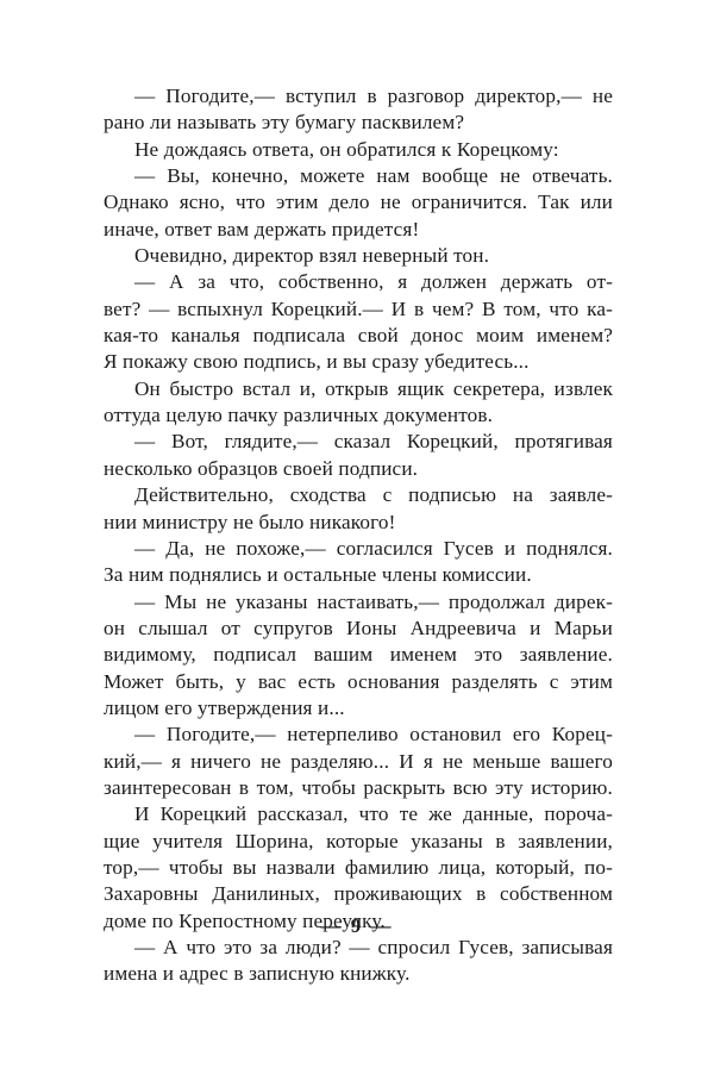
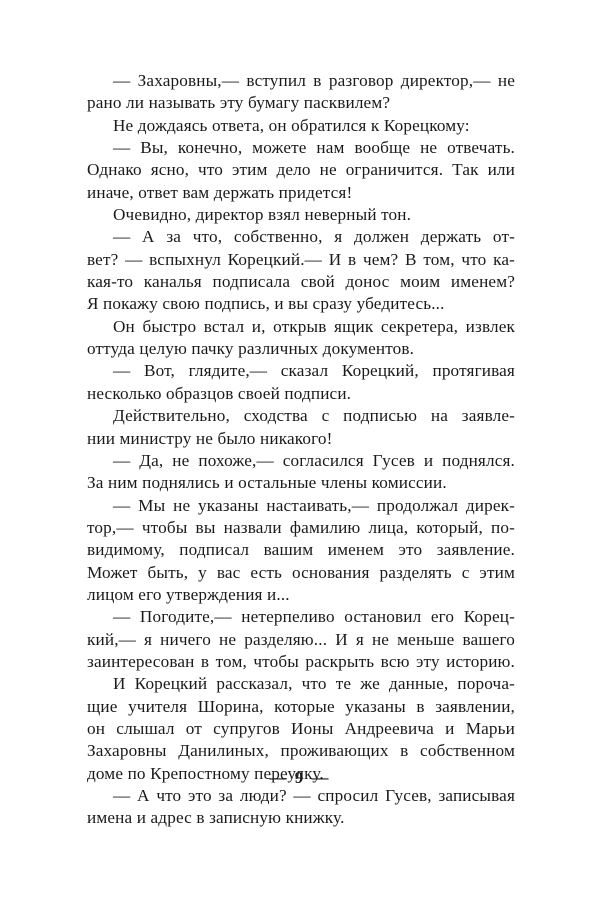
- — Погодите,— вступил в разговор директор,— не
+ — Захаровны,— вступил в разговор директор,— не
  рано ли называть эту бумагу пасквилем?
  Не дождаясь ответа, он обратился к Корецкому:
  — Вы, конечно, можете нам вообще не отвечать.
  Однако ясно, что этим дело не ограничится. Так или
  иначе, ответ вам держать придется!
  Очевидно, директор взял неверный тон.
  — А за что, собственно, я должен держать от-
  вет? — вспыхнул Корецкий.— И в чем? В том, что ка-
  кая-то каналья подписала свой донос моим именем?
  Я покажу свою подпись, и вы сразу убедитесь...
  Он быстро встал и, открыв ящик секретера, извлек
  оттуда целую пачку различных документов.
  — Вот, глядите,— сказал Корецкий, протягивая
  несколько образцов своей подписи.
  Действительно, сходства с подписью на заявле-
  нии министру не было никакого!
  — Да, не похоже,— согласился Гусев и поднялся.
  За ним поднялись и остальные члены комиссии.
  — Мы не указаны настаивать,— продолжал дирек-
- он слышал от супругов Ионы Андреевича и Марьи
+ тор,— чтобы вы назвали фамилию лица, который, по-
  видимому, подписал вашим именем это заявление.
  Может быть, у вас есть основания разделять с этим
  лицом его утверждения и...
  — Погодите,— нетерпеливо остановил его Корец-
  кий,— я ничего не разделяю... И я не меньше вашего
  заинтересован в том, чтобы раскрыть всю эту историю.
  И Корецкий рассказал, что те же данные, пороча-
  щие учителя Шорина, которые указаны в заявлении,
- тор,— чтобы вы назвали фамилию лица, который, по-
+ он слышал от супругов Ионы Андреевича и Марьи
  Захаровны Данилиных, проживающих в собственном
  доме по Крепостному переулку.
  — А что это за люди? — спросил Гусев, записывая
  имена и адрес в записную книжку.
  — 9 —
